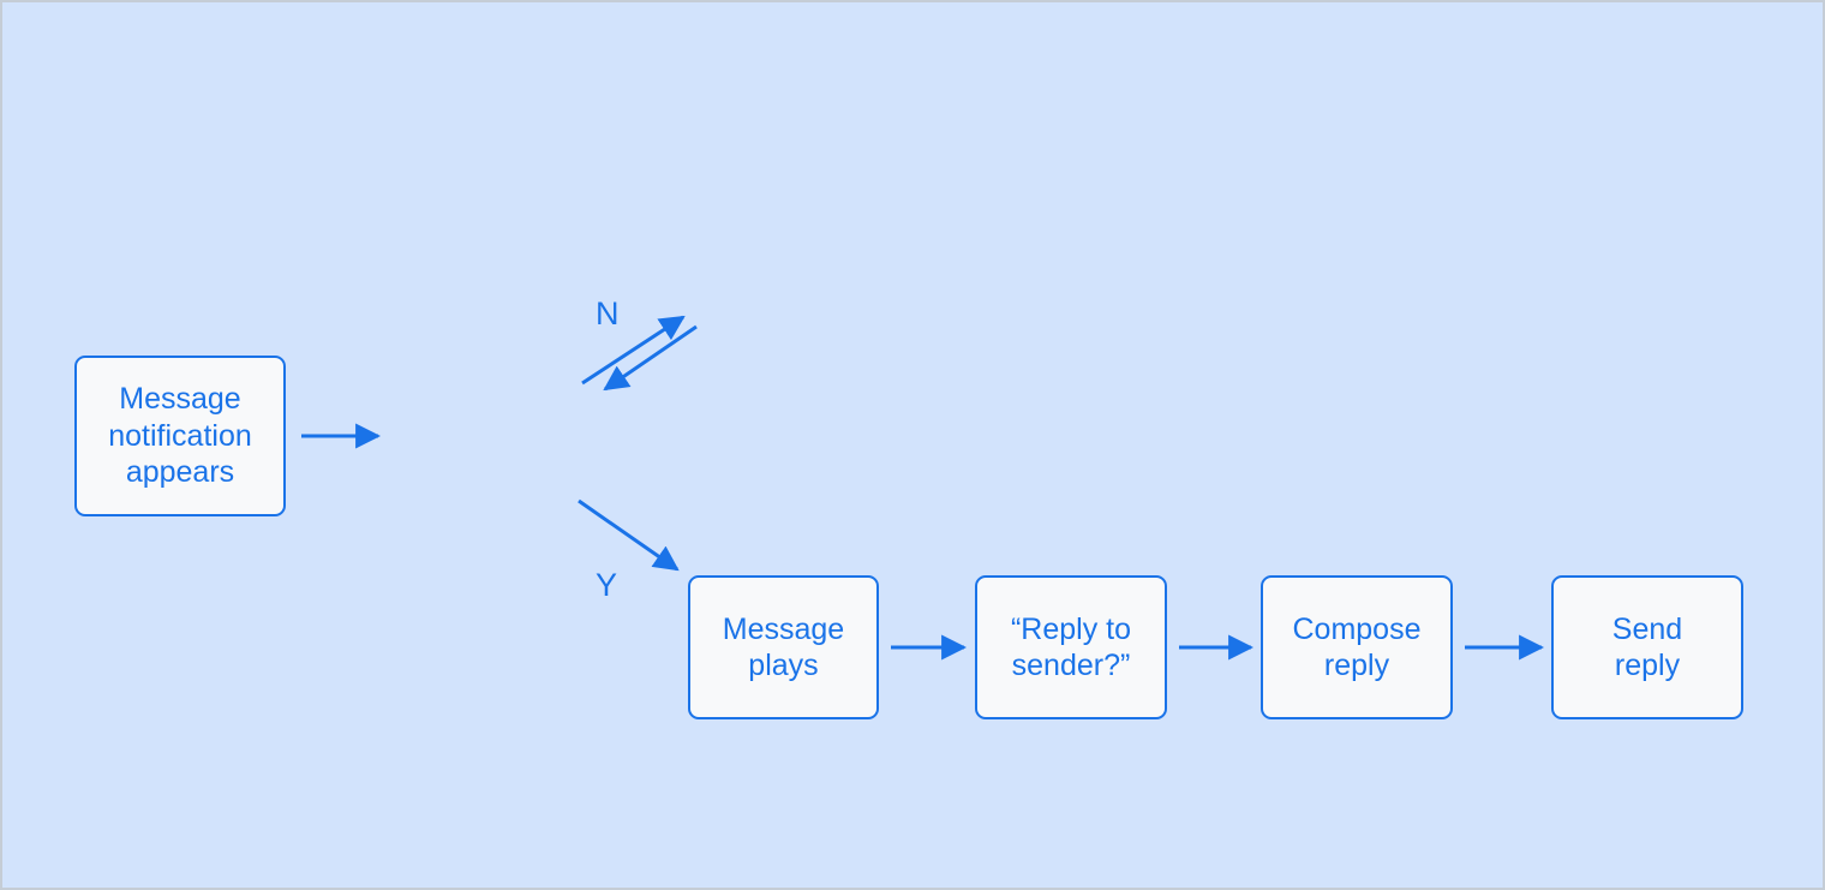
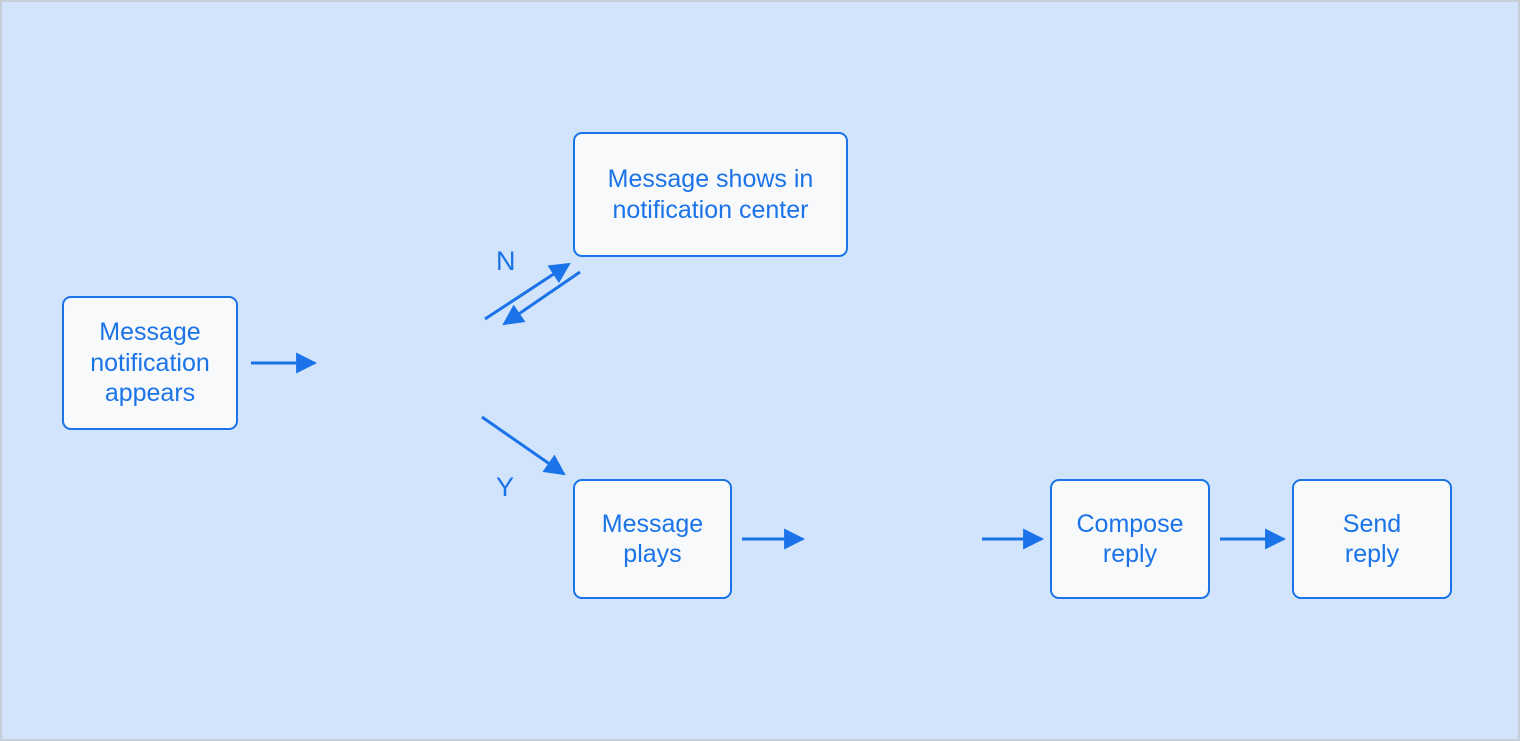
  Message
  notification
  appears
+ Message shows in
+ notification center
  Message
  plays
- “Reply to
- sender?”
  Compose
  reply
  Send
  reply
  N
  Y
